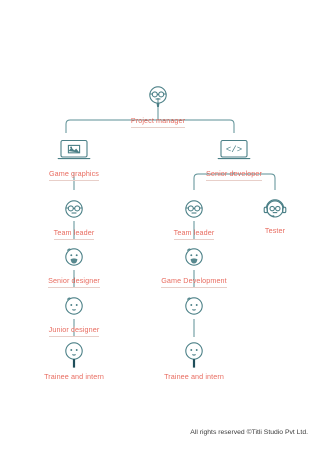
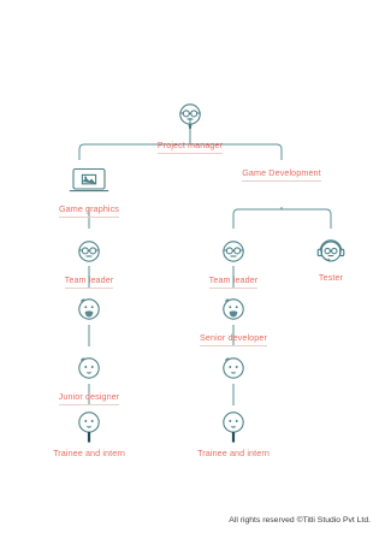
  Project manager
  Game graphics
- </>
- Senior developer
+ Game Development
  Team leader
  Team leader
  Tester
- Senior designer
- Game Development
+ Senior developer
  Junior designer
  Trainee and intern
  Trainee and intern
